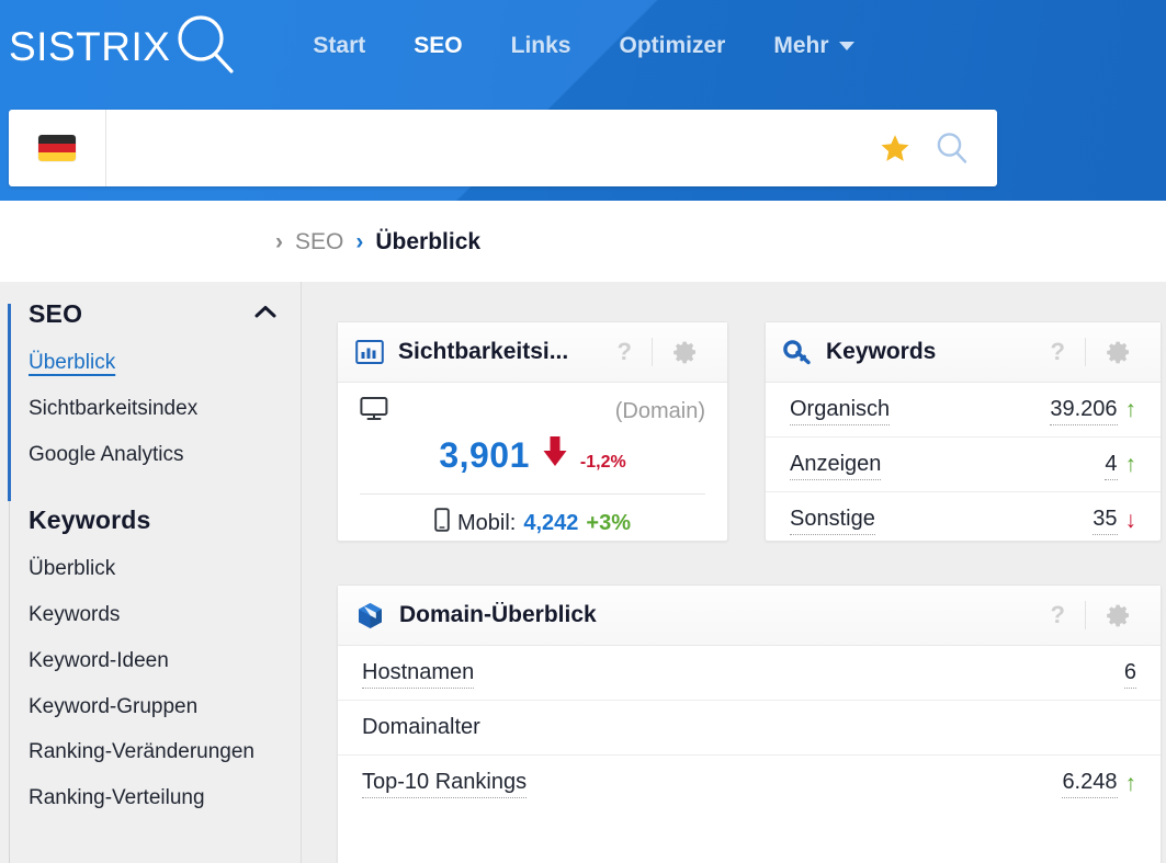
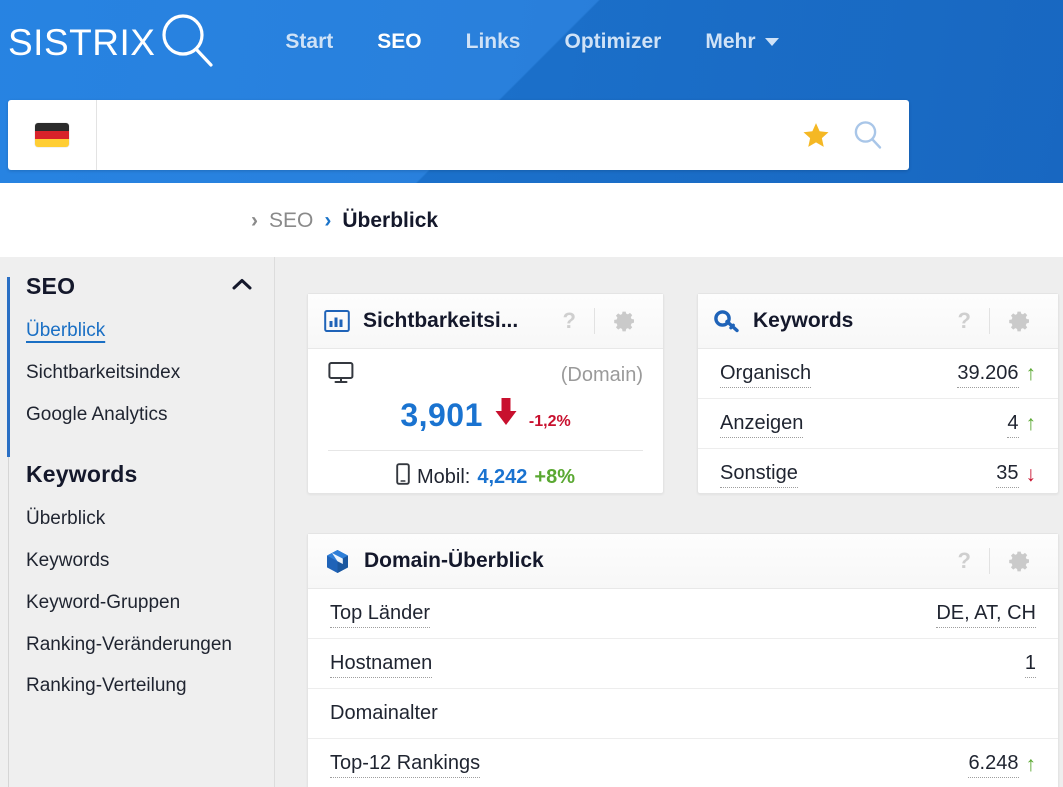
  SISTRIX
  Start
  SEO
  Links
  Optimizer
  Mehr
  ›
  SEO
  ›
  Überblick
  SEO
  Überblick
  Sichtbarkeitsindex
  Google Analytics
  Keywords
  Überblick
  Keywords
- Keyword-Ideen
  Keyword-Gruppen
  Ranking-Veränderungen
  Ranking-Verteilung
  Sichtbarkeitsi...
  ?
  (Domain)
  3,901
  -1,2%
  Mobil:
  4,242
- +3%
+ +8%
  Keywords
  ?
  Organisch
  39.206
  ↑
  Anzeigen
  4
  ↑
  Sonstige
  35
  ↓
  Domain-Überblick
  ?
+ Top Länder
+ DE, AT, CH
  Hostnamen
- 6
+ 1
  Domainalter
- Top-10 Rankings
+ Top-12 Rankings
  6.248
  ↑
